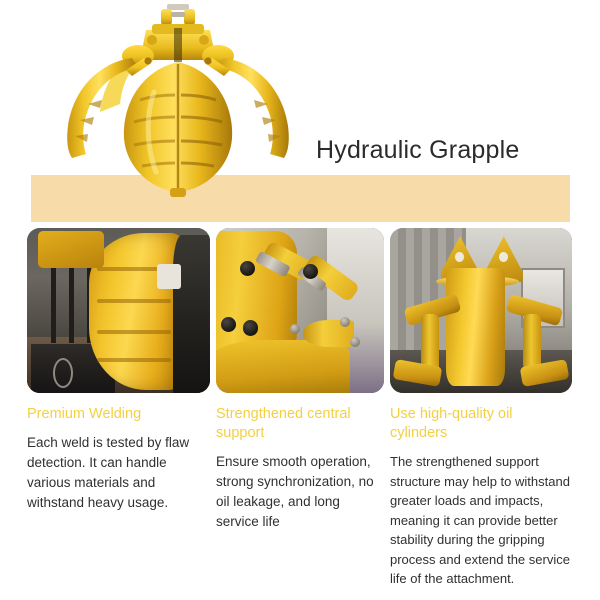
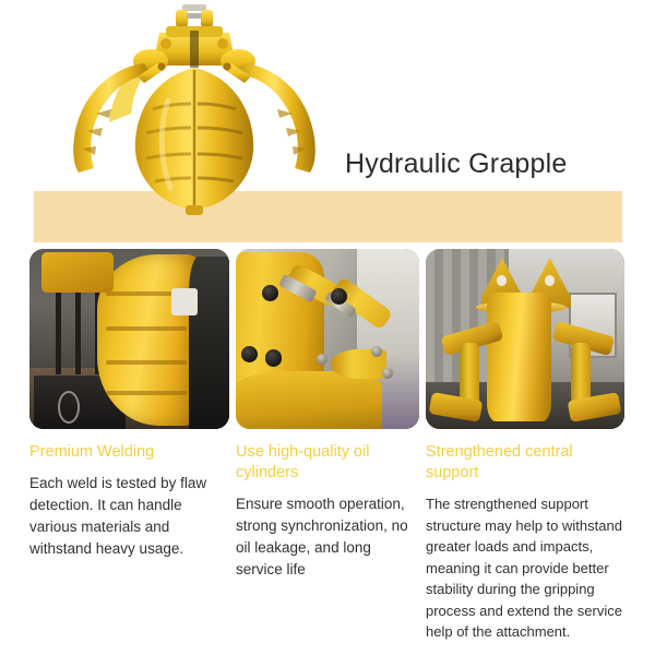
  Hydraulic Grapple
  Premium Welding
  Each weld is tested by flaw detection. It can handle various materials and withstand heavy usage.
- Strengthened central support
+ Use high-quality oil cylinders
  Ensure smooth operation, strong synchronization, no oil leakage, and long service life
- Use high-quality oil cylinders
+ Strengthened central support
- The strengthened support structure may help to withstand greater loads and impacts, meaning it can provide better stability during the gripping process and extend the service life of the attachment.
+ The strengthened support structure may help to withstand greater loads and impacts, meaning it can provide better stability during the gripping process and extend the service help of the attachment.
